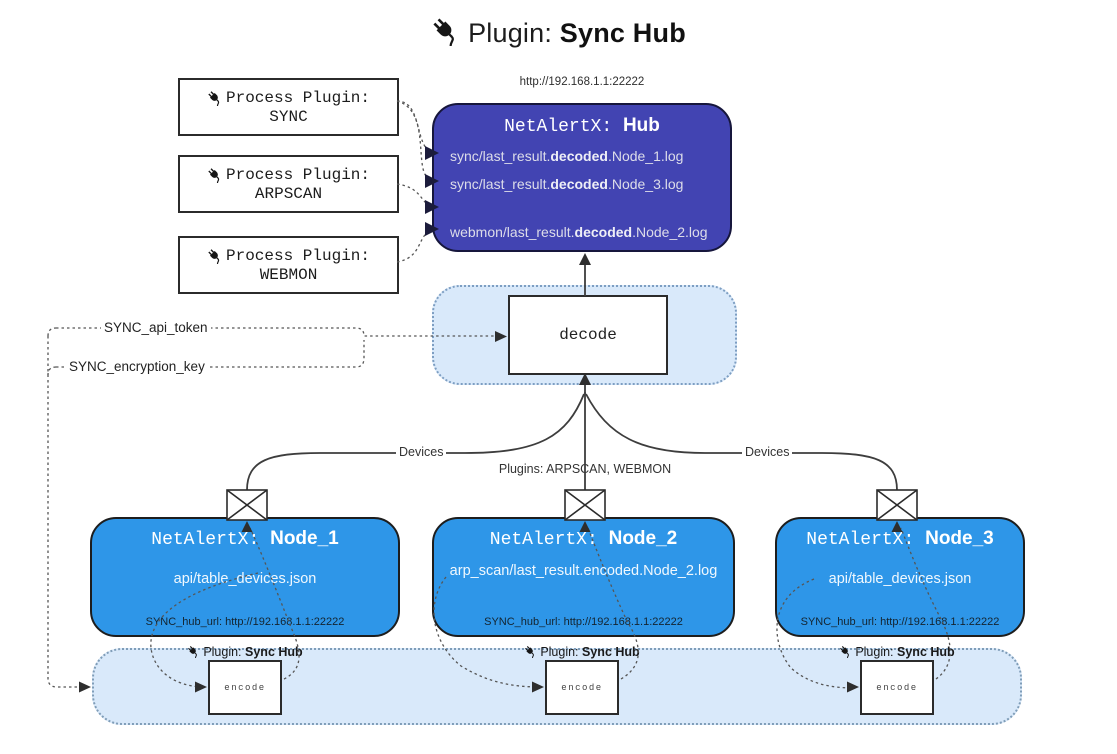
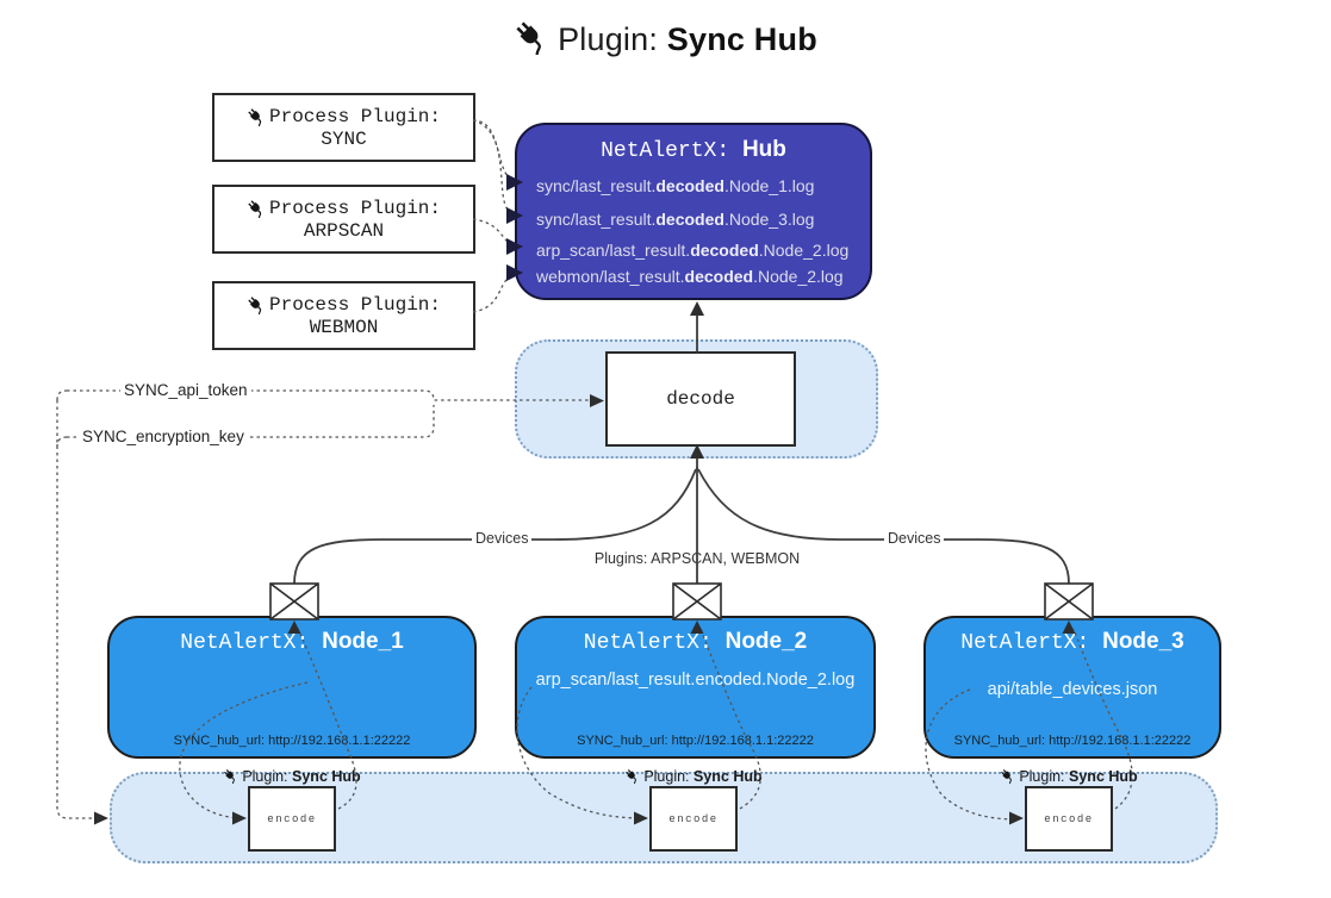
  Plugin: Sync Hub
  Process Plugin:
  SYNC
  Process Plugin:
  ARPSCAN
  Process Plugin:
  WEBMON
- http://192.168.1.1:22222
  NetAlertX: Hub
  sync/last_result.decoded.Node_1.log
  sync/last_result.decoded.Node_3.log
+ arp_scan/last_result.decoded.Node_2.log
  webmon/last_result.decoded.Node_2.log
  decode
  Plugins: ARPSAN, WEBMON
  NetAlertX: Node_1
- api/table_devices.json
  SYNC_hub_url: http://192.168.1.1:22222
  NetAlertX Node_2
  arp_scan/last_result.encoded.Node_2.log
  SYNC_hub_url: http://192.168.1.1:22222
  NetAlertX: Node_3
  api/table_devies.json
  SYNC_hub_url: http://192.168.1.1:22222
  Plugin: Sync Hu
  Plugin: Sync Hub
  Plugin: Sync Hub
  encode
  encode
  encode
  SYNC_api_token
  SYNC_encryption_key
  Devices
  Devices
